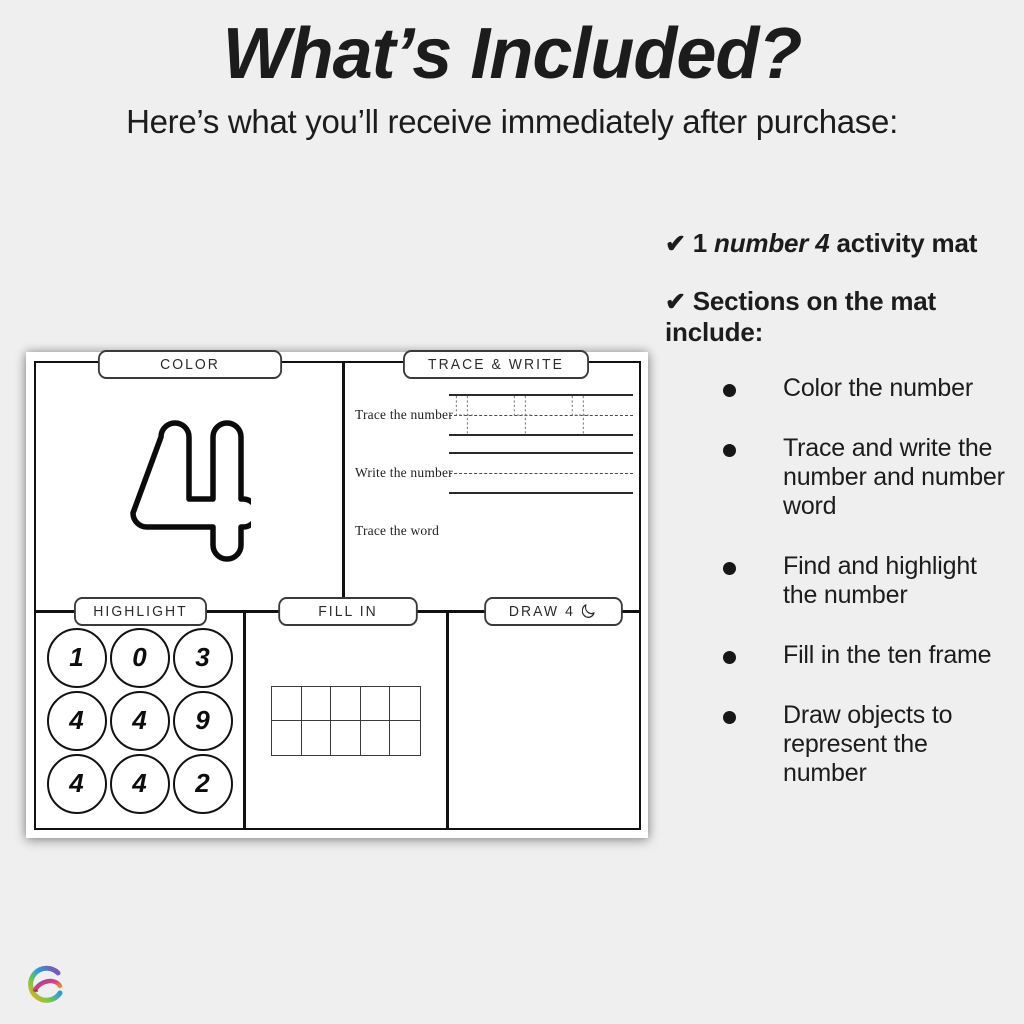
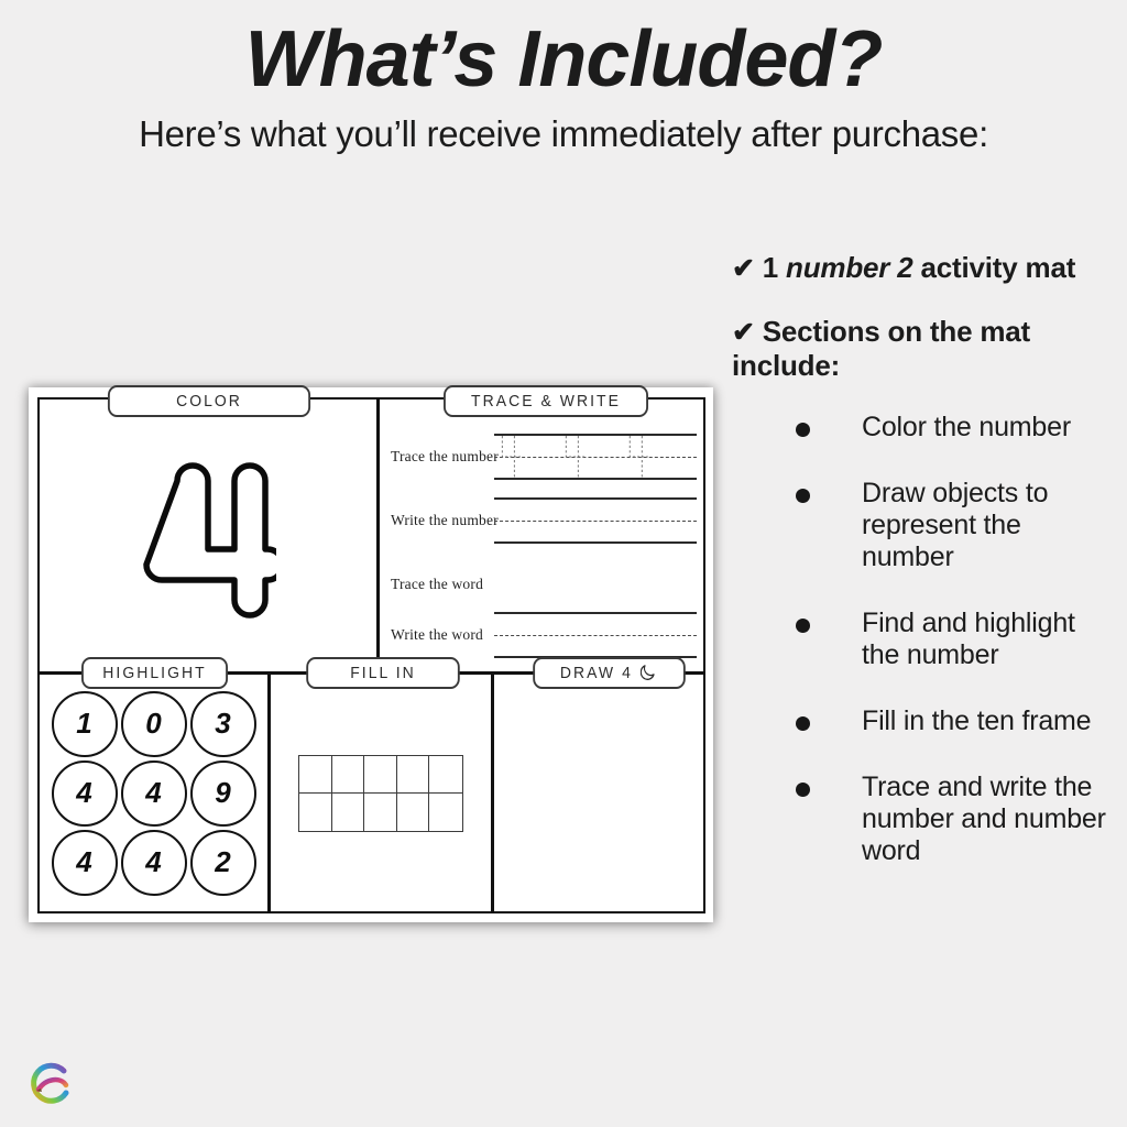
  What’s Included?
  Here’s what you’ll receive immediately after purchase:
- ✔ 1 number 4 activity mat
+ ✔ 1 number 2 activity mat
  ✔ Sections on the mat include:
  Color the number
- Trace and write the number and number word
+ Draw objects to represent the number
  Find and highlight the number
  Fill in the ten frame
- Draw objects to represent the number
+ Trace and write the number and number word
  COLOR
  TRACE & WRITE
  Trace the number
  Write the number
  Trace the word
+ Write the word
  HIGHLIGHT
  1
  0
  3
  4
  4
  9
  4
  4
  2
  FILL IN
  DRAW 4
